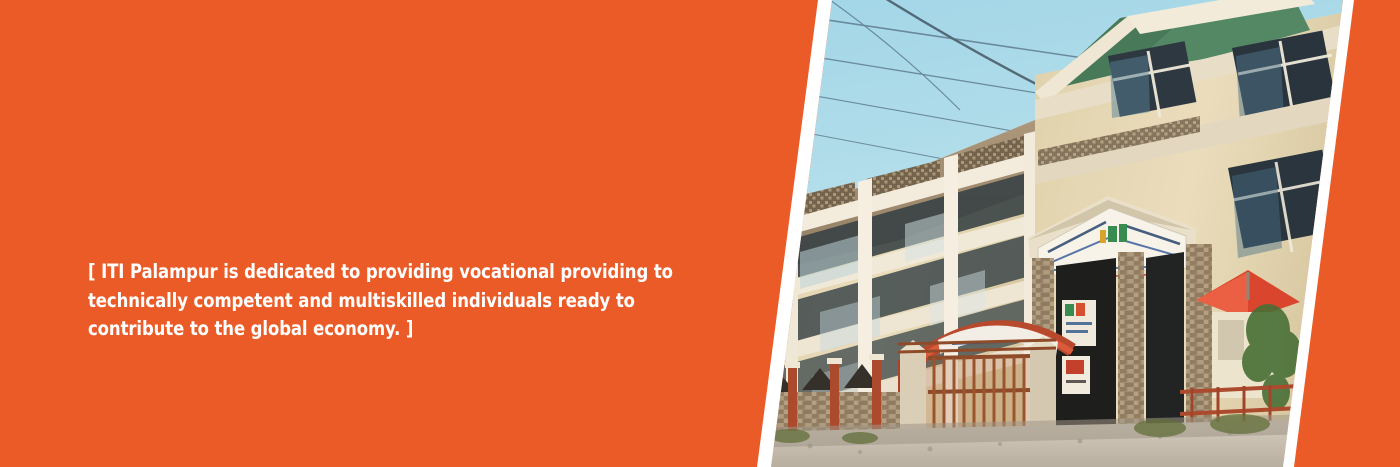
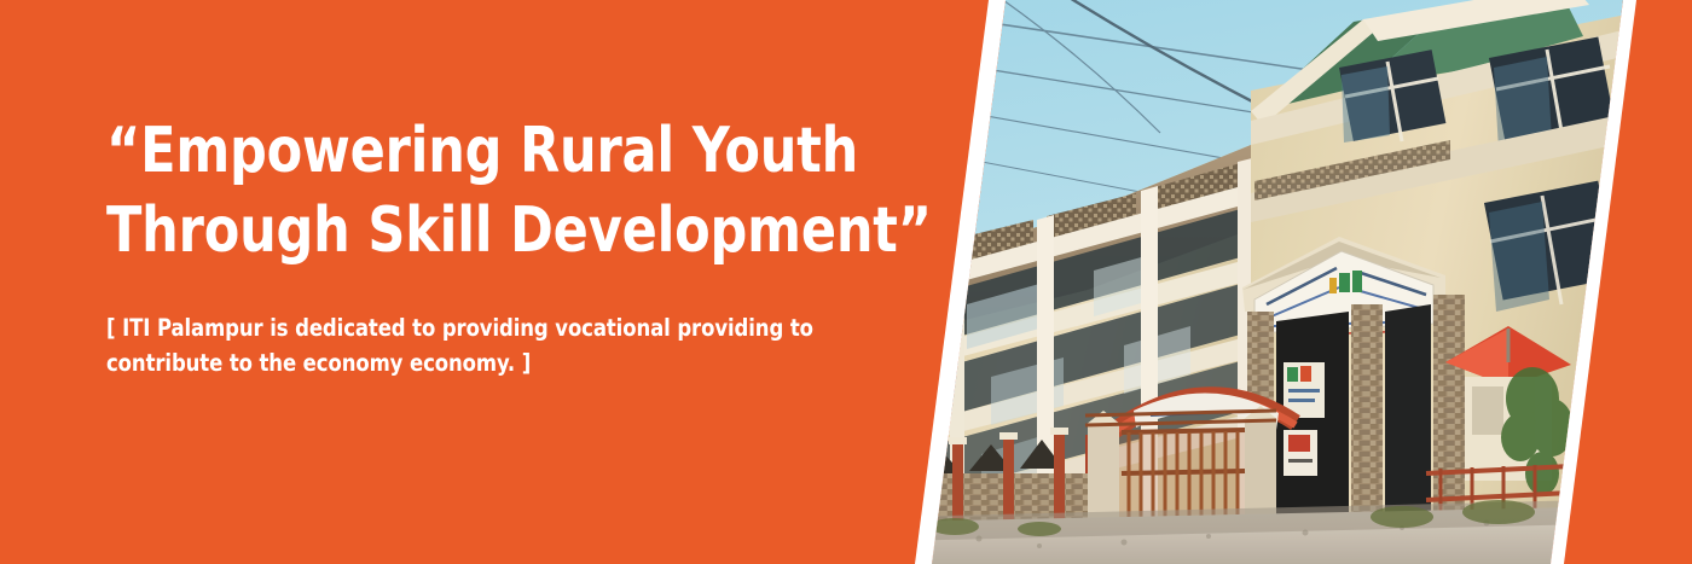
+ “Empowering Rural Youth
+ Through Skill Development”
  [ ITI Palampur is dedicated to providing vocational providing to
- technically competent and multiskilled individuals ready to
- contribute to the global economy. ]
+ contribute to the economy economy. ]
